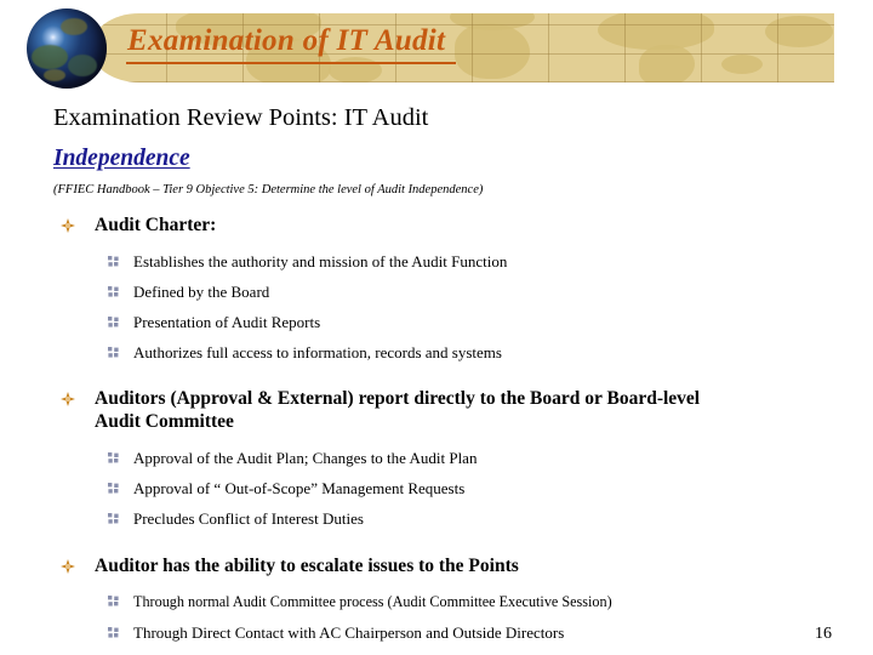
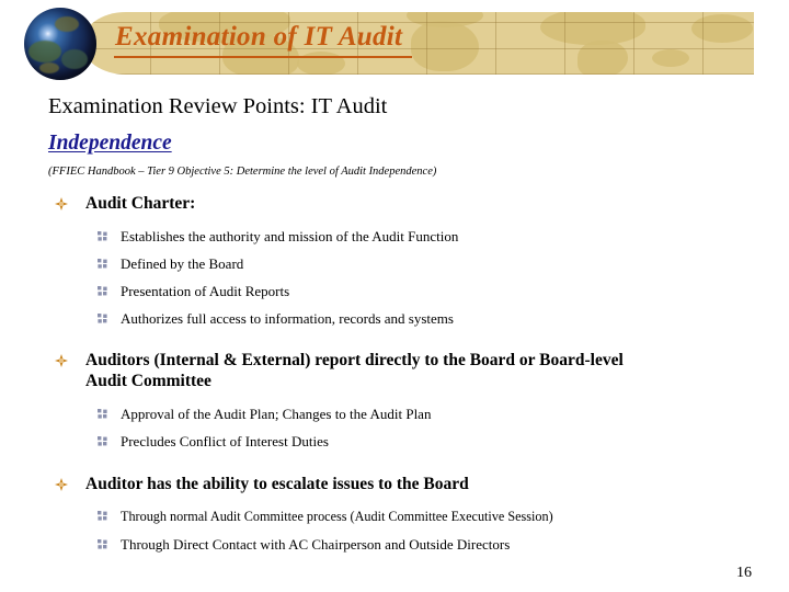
  Examination of IT Audit
  Examination Review Points: IT Audit
  Independence
  (FFIEC Handbook – Tier 9 Objective 5: Determine the level of Audit Independence)
  Audit Charter:
  Establishes the authority and mission of the Audit Function
  Defined by the Board
  Presentation of Audit Reports
  Authorizes full access to information, records and systems
- Auditors (Approval & External) report directly to the Board or Board-level Audit Committee
+ Auditors (Internal & External) report directly to the Board or Board-level Audit Committee
  Approval of the Audit Plan; Changes to the Audit Plan
- Approval of “ Out-of-Scope” Management Requests
  Precludes Conflict of Interest Duties
- Auditor has the ability to escalate issues to the Points
+ Auditor has the ability to escalate issues to the Board
  Through normal Audit Committee process (Audit Committee Executive Session)
  Through Direct Contact with AC Chairperson and Outside Directors
  16
